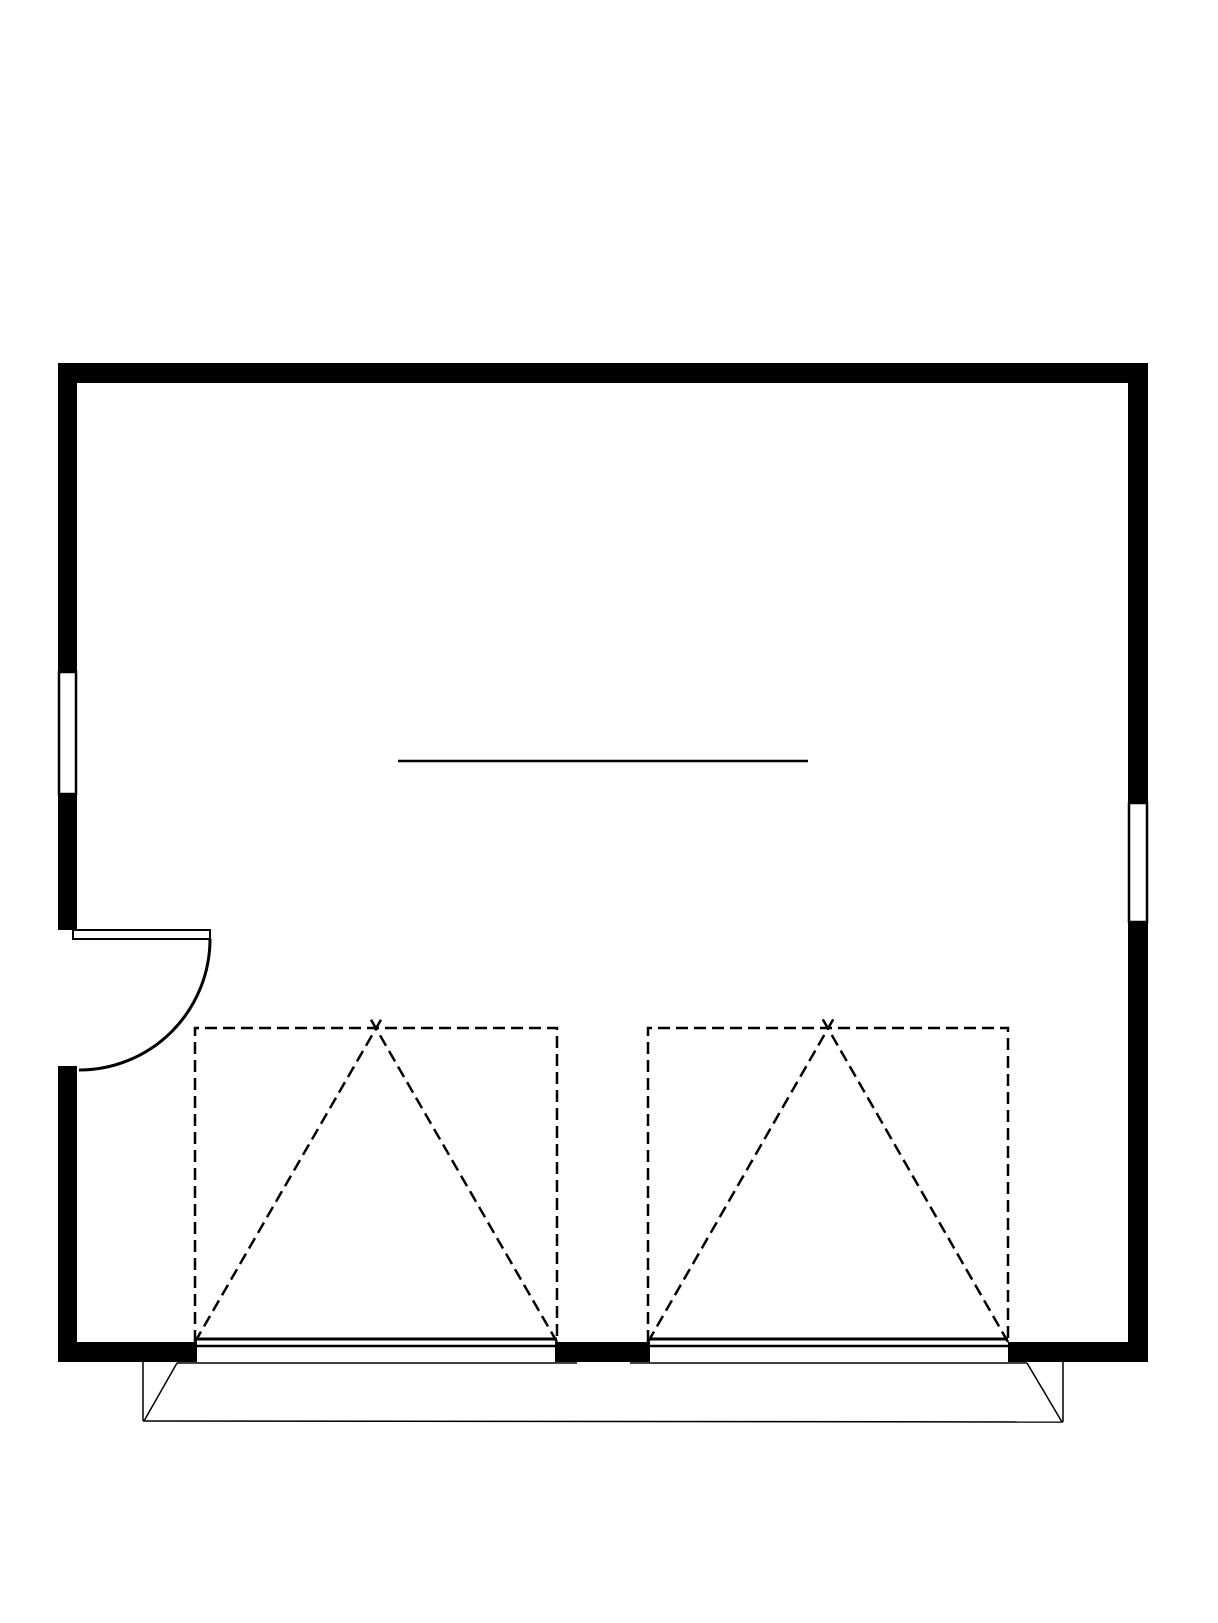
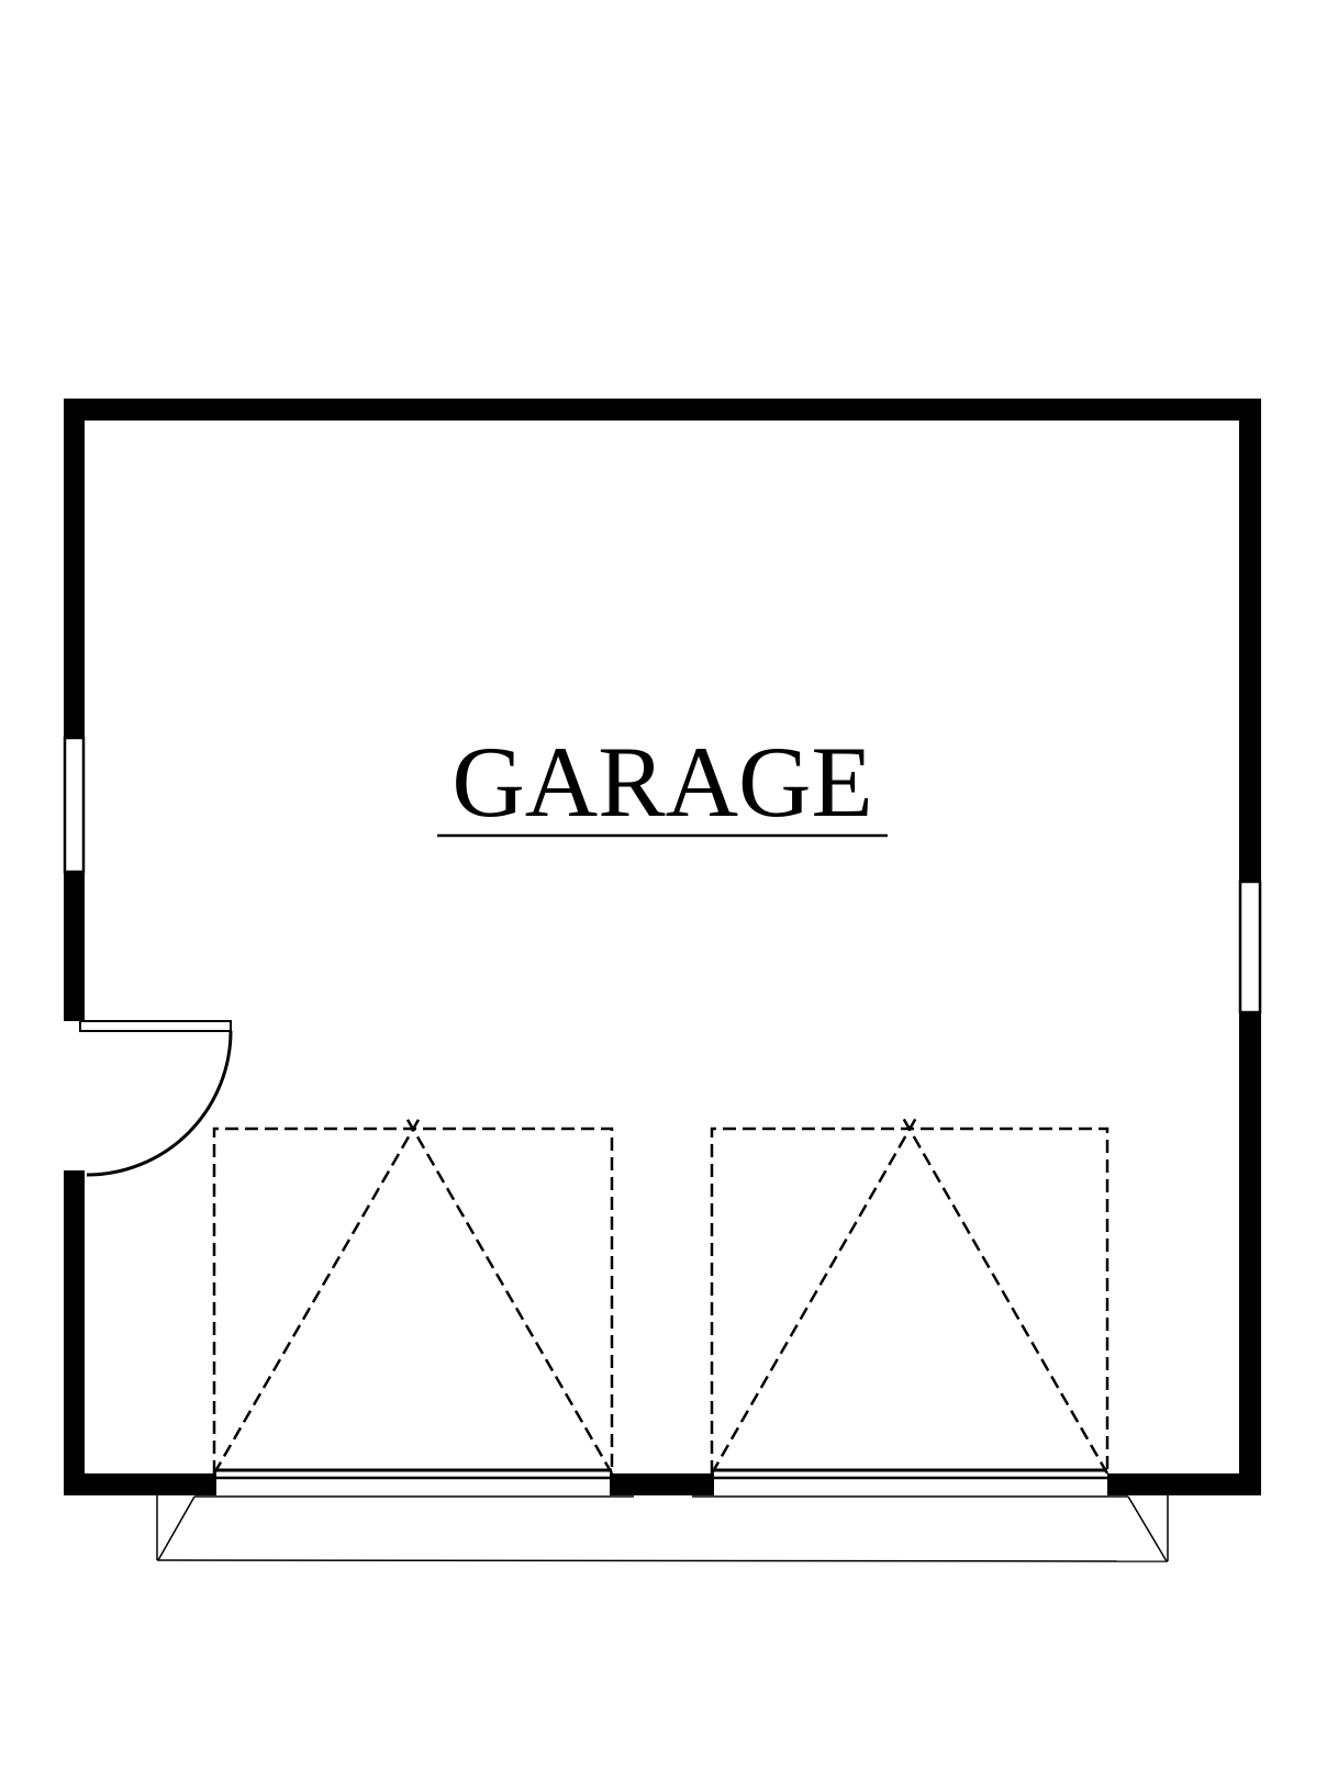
+ GARAGE
